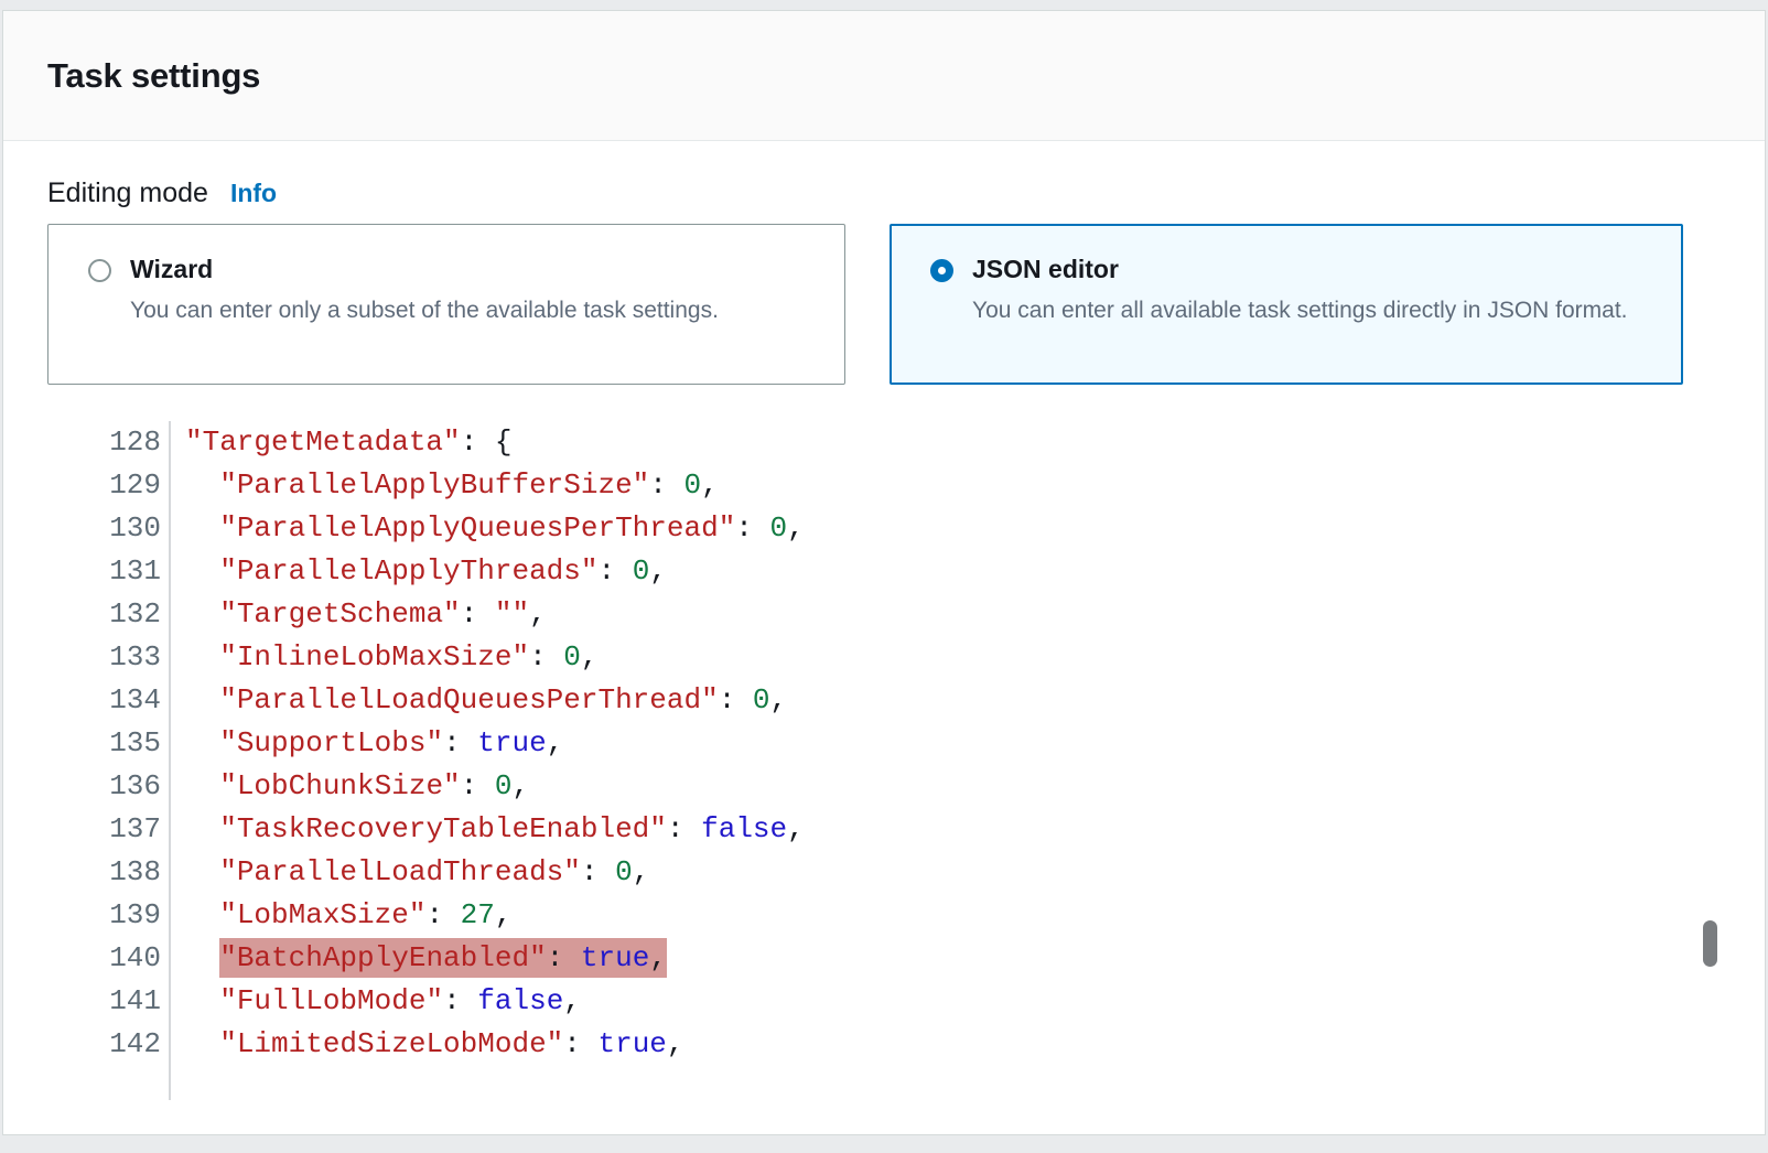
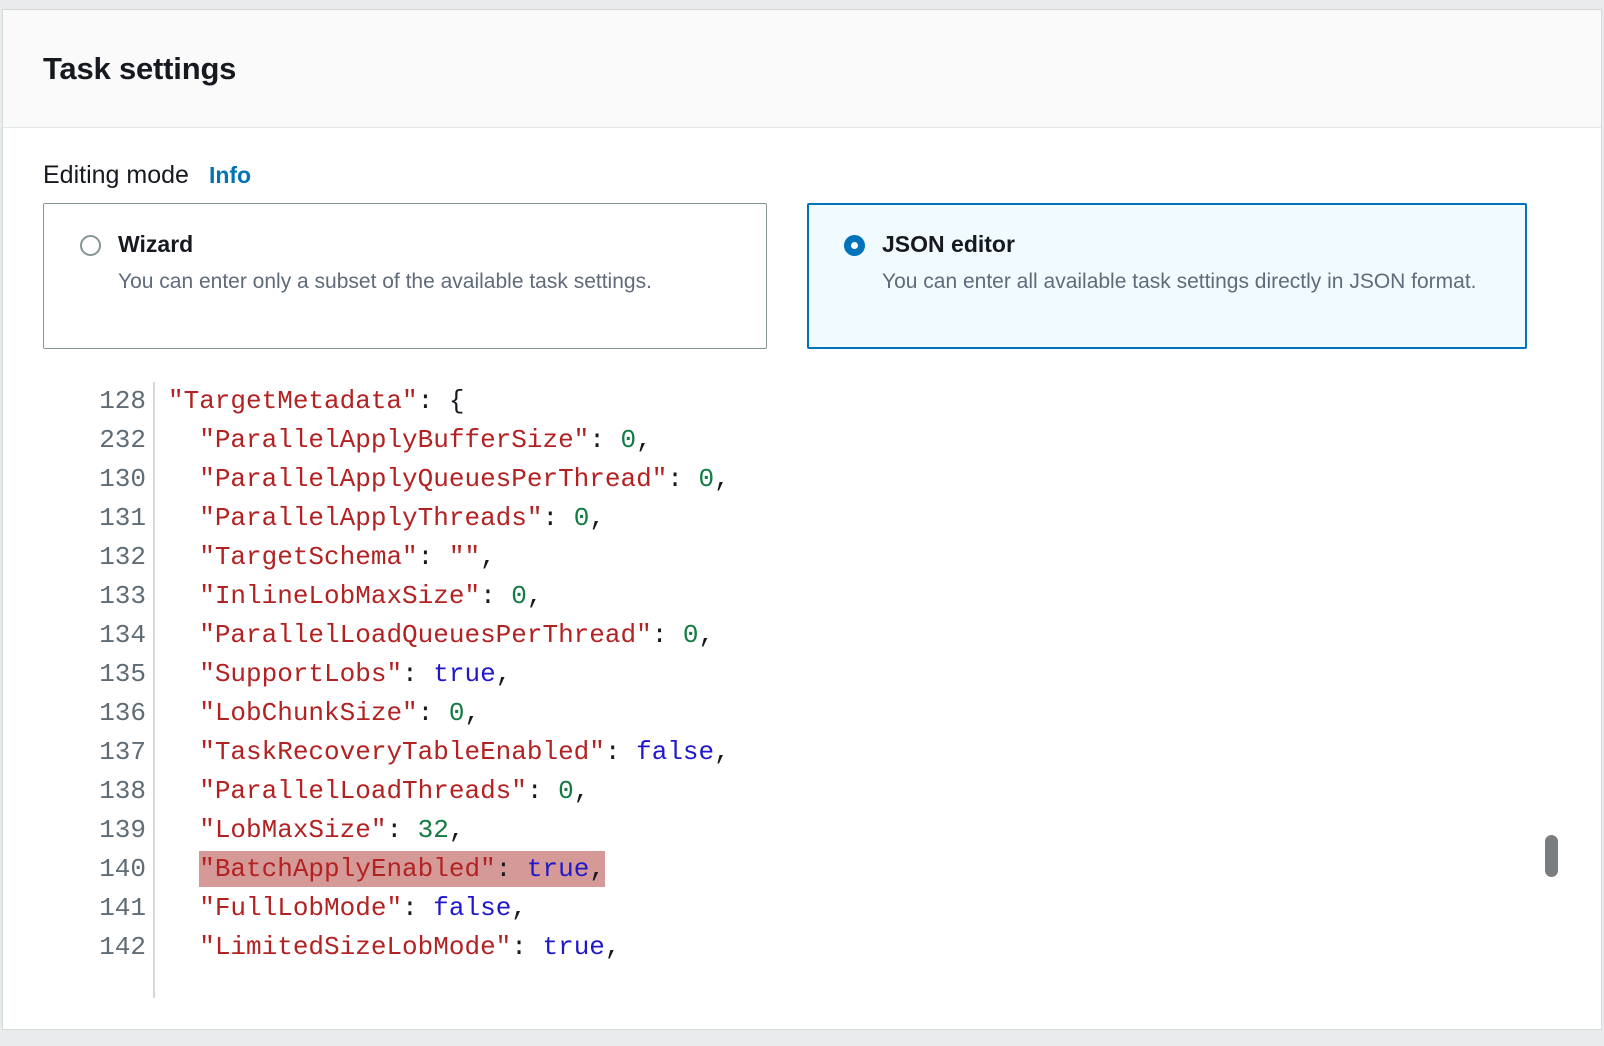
  Task settings
  Editing mode
  Info
  Wizard
  You can enter only a subset of the available task settings.
  JSON editor
  You can enter all available task settings directly in JSON format.
  128
  "TargetMetadata": {
- 129
+ 232
  "ParallelApplyBufferSize": 0,
  130
  "ParallelApplyQueuesPerThread": 0,
  131
  "ParallelApplyThreads": 0,
  132
  "TargetSchema": "",
  133
  "InlineLobMaxSize": 0,
  134
  "ParallelLoadQueuesPerThread": 0,
  135
  "SupportLobs": true,
  136
  "LobChunkSize": 0,
  137
  "TaskRecoveryTableEnabled": false,
  138
  "ParallelLoadThreads": 0,
  139
- "LobMaxSize": 27,
+ "LobMaxSize": 32,
  140
  "BatchApplyEnabled": true,
  141
  "FullLobMode": false,
  142
  "LimitedSizeLobMode": true,
